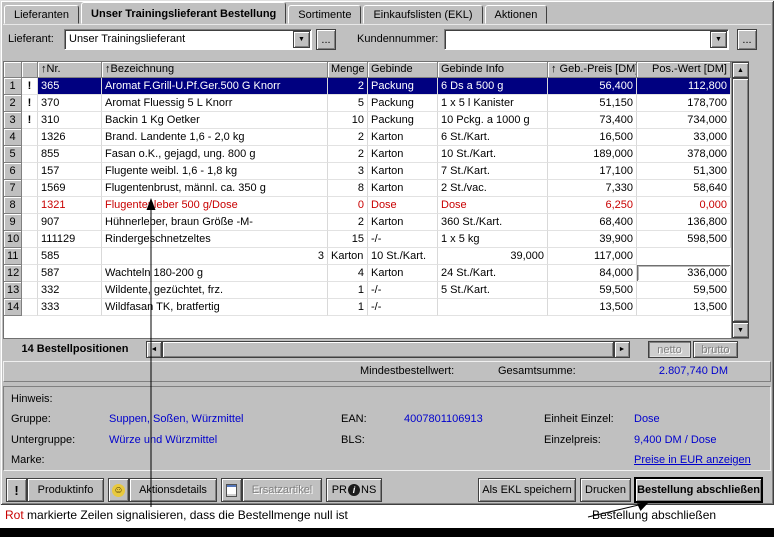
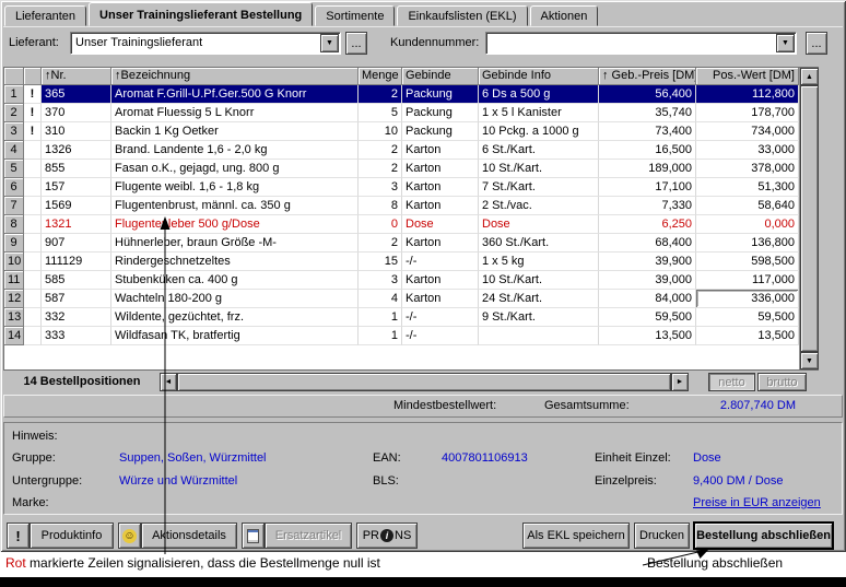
  Lieferanten
  Unser Trainingslieferant Bestellung
  Sortimente
  Einkaufslisten (EKL)
  Aktionen
  Lieferant:
  Unser Trainingslieferant
  ...
  Kundennummer:
  ...
  ↑Nr.
  ↑Bezeichnung
  Menge
  Gebinde
  Gebinde Info
  ↑ Geb.-Preis [DM
  Pos.-Wert [DM]
  1
  !
  365
  Aromat F.Grill-U.Pf.Ger.500 G Knorr
  2
  Packung
  6 Ds a 500 g
  56,400
  112,800
  2
  !
  370
  Aromat Fluessig 5 L Knorr
  5
  Packung
  1 x 5 l Kanister
- 51,150
+ 35,740
  178,700
  3
  !
  310
  Backin 1 Kg Oetker
  10
  Packung
  10 Pckg. a 1000 g
  73,400
  734,000
  4
  1326
  Brand. Landente 1,6 - 2,0 kg
  2
  Karton
  6 St./Kart.
  16,500
  33,000
  5
  855
  Fasan o.K., gejagd, ung. 800 g
  2
  Karton
  10 St./Kart.
  189,000
  378,000
  6
  157
  Flugente weibl. 1,6 - 1,8 kg
  3
  Karton
  7 St./Kart.
  17,100
  51,300
  7
  1569
  Flugentenbrust, männl. ca. 350 g
  8
  Karton
  2 St./vac.
  7,330
  58,640
  8
  1321
  Flugenteleber 500 g/Dose
  0
  Dose
  Dose
  6,250
  0,000
  9
  907
  Hühnerleber, braun Größe -M-
  2
  Karton
  360 St./Kart.
  68,400
  136,800
  10
  111129
  Rindergeschnetzeltes
  15
  -/-
  1 x 5 kg
  39,900
  598,500
  11
  585
+ Stubenküken ca. 400 g
  3
  Karton
  10 St./Kart.
  39,000
  117,000
  12
  587
  Wachteln 180-200 g
  4
  Karton
  24 St./Kart.
  84,000
  336,000
  13
  332
  Wildente, gezüchtet, frz.
  1
  -/-
- 5 St./Kart.
+ 9 St./Kart.
  59,500
  59,500
  14
  333
  Wildfasan TK, bratfertig
  1
  -/-
  13,500
  13,500
  14 Bestellpositionen
  netto
  brutto
  Mindestbestellwert:
  Gesamtsumme:
  2.807,740 DM
  Hinweis:
  Gruppe:
  Suppen, Soßen, Würzmittel
  Untergruppe:
  Würze und Würzmittel
  Marke:
  EAN:
  4007801106913
  BLS:
  Einheit Einzel:
  Dose
  Einzelpreis:
  9,400 DM / Dose
  Preise in EUR anzeigen
  !
  Produktinfo
  ☺
  Aktionsdetails
  Ersatzartikel
  PR
  i
  NS
  Als EKL speichern
  Drucken
  Bestellung abschließen
  Rot markierte Zeilen signalisieren, dass die Bestellmenge null ist
  estellung abschließen
